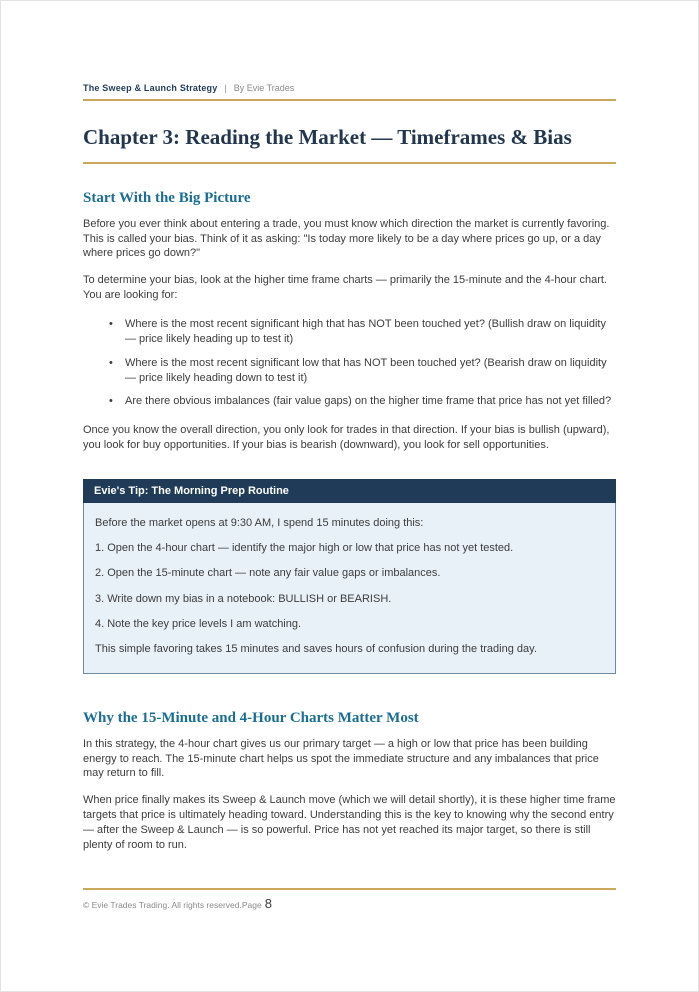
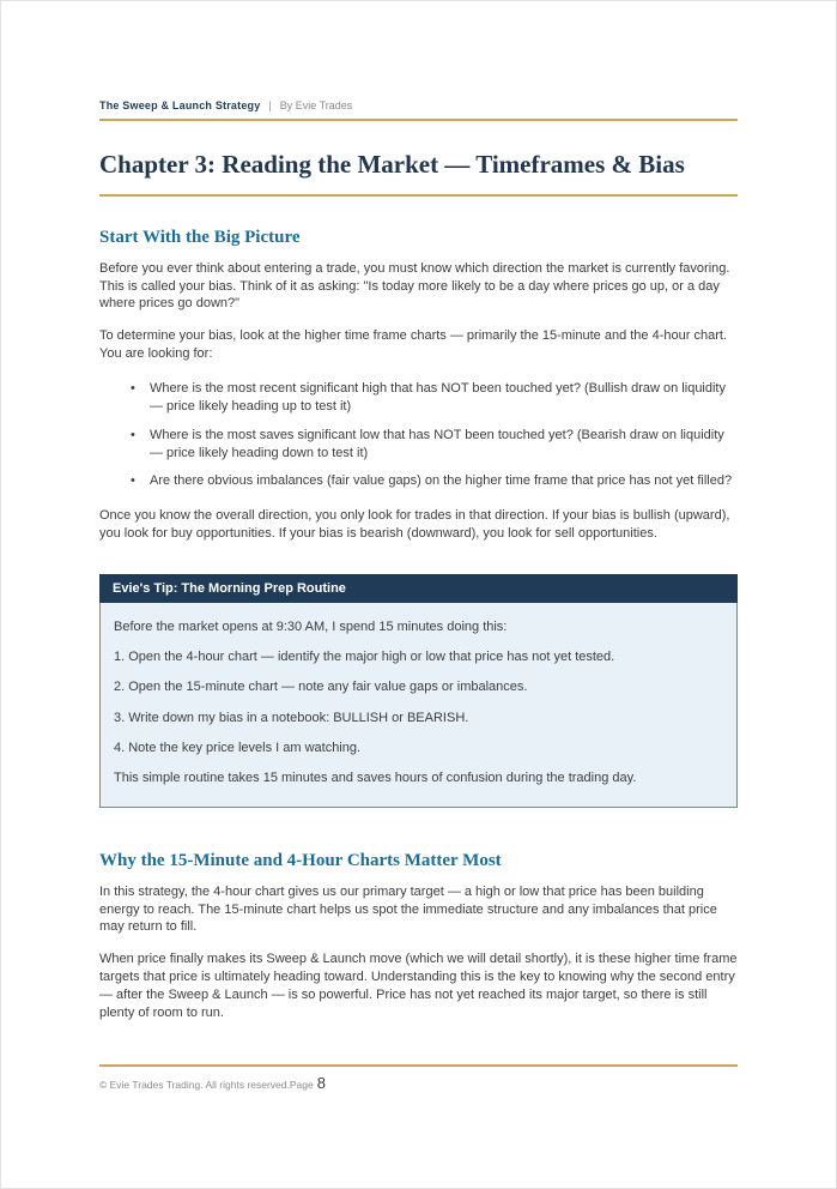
  The Sweep & Launch Strategy
  |
  By Evie Trades
  Chapter 3: Reading the Market — Timeframes & Bias
  Start With the Big Picture
  Before you ever think about entering a trade, you must know which direction the market is currently favoring. This is called your bias. Think of it as asking: "Is today more likely to be a day where prices go up, or a day where prices go down?"
  To determine your bias, look at the higher time frame charts — primarily the 15-minute and the 4-hour chart. You are looking for:
  Where is the most recent significant high that has NOT been touched yet? (Bullish draw on liquidity — price likely heading up to test it)
- Where is the most recent significant low that has NOT been touched yet? (Bearish draw on liquidity — price likely heading down to test it)
+ Where is the most saves significant low that has NOT been touched yet? (Bearish draw on liquidity — price likely heading down to test it)
  Are there obvious imbalances (fair value gaps) on the higher time frame that price has not yet filled?
  Once you know the overall direction, you only look for trades in that direction. If your bias is bullish (upward), you look for buy opportunities. If your bias is bearish (downward), you look for sell opportunities.
  Evie's Tip: The Morning Prep Routine
  Before the market opens at 9:30 AM, I spend 15 minutes doing this:
  1. Open the 4-hour chart — identify the major high or low that price has not yet tested.
  2. Open the 15-minute chart — note any fair value gaps or imbalances.
  3. Write down my bias in a notebook: BULLISH or BEARISH.
  4. Note the key price levels I am watching.
- This simple favoring takes 15 minutes and saves hours of confusion during the trading day.
+ This simple routine takes 15 minutes and saves hours of confusion during the trading day.
  Why the 15-Minute and 4-Hour Charts Matter Most
  In this strategy, the 4-hour chart gives us our primary target — a high or low that price has been building energy to reach. The 15-minute chart helps us spot the immediate structure and any imbalances that price may return to fill.
  When price finally makes its Sweep & Launch move (which we will detail shortly), it is these higher time frame targets that price is ultimately heading toward. Understanding this is the key to knowing why the second entry — after the Sweep & Launch — is so powerful. Price has not yet reached its major target, so there is still plenty of room to run.
  © Evie Trades Trading. All rights reserved.
  Page
  8
